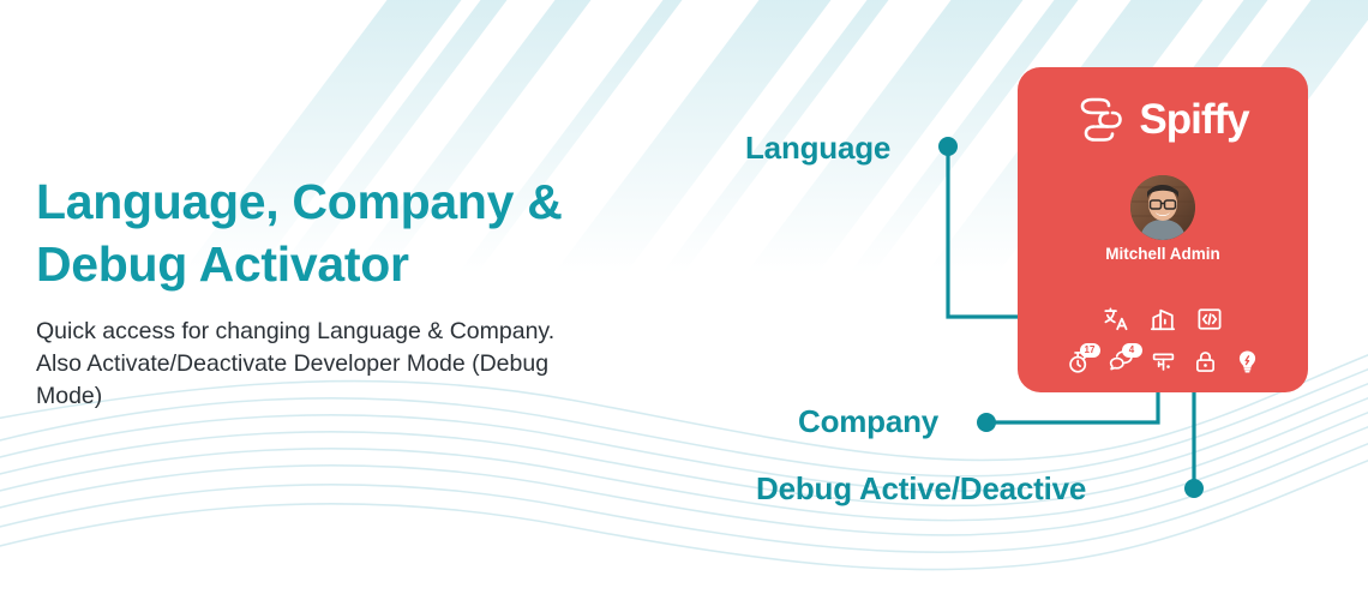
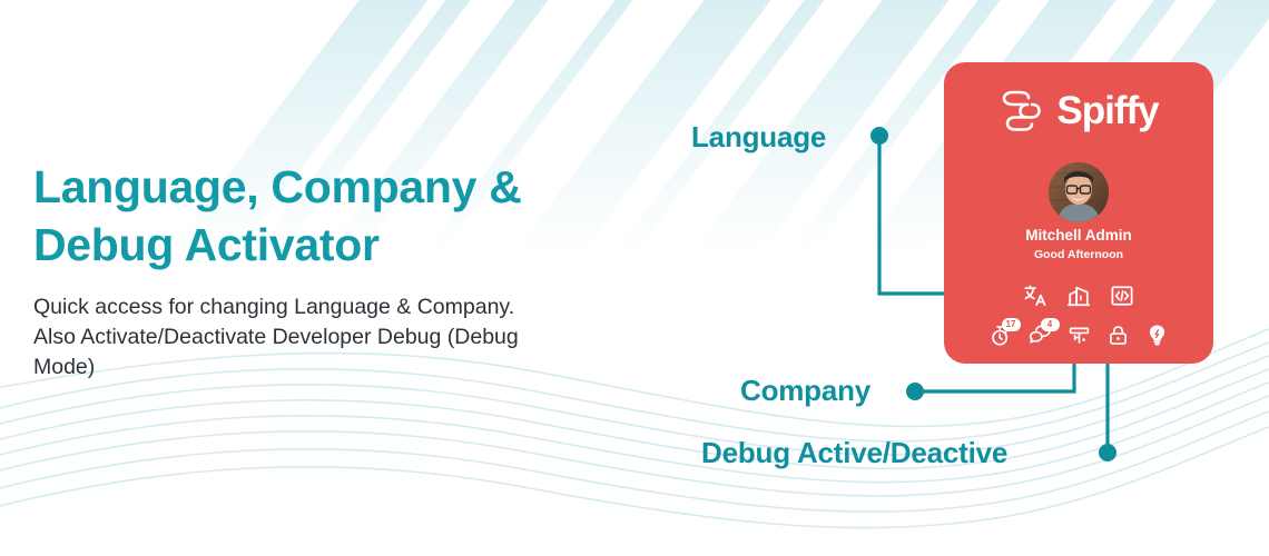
  Language, Company & Debug Activator
- Quick access for changing Language & Company. Also Activate/Deactivate Developer Mode (Debug Mode)
+ Quick access for changing Language & Company. Also Activate/Deactivate Developer Debug (Debug Mode)
  Language
  Company
  Debug Active/Deactive
  Spiffy
  Mitchell Admin
+ Good Afternoon
  17
  4
